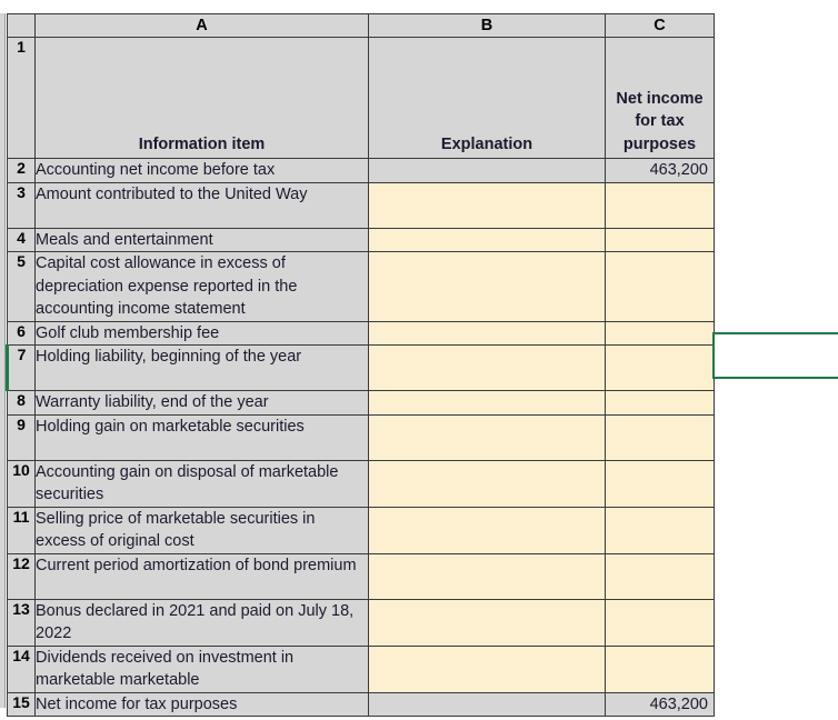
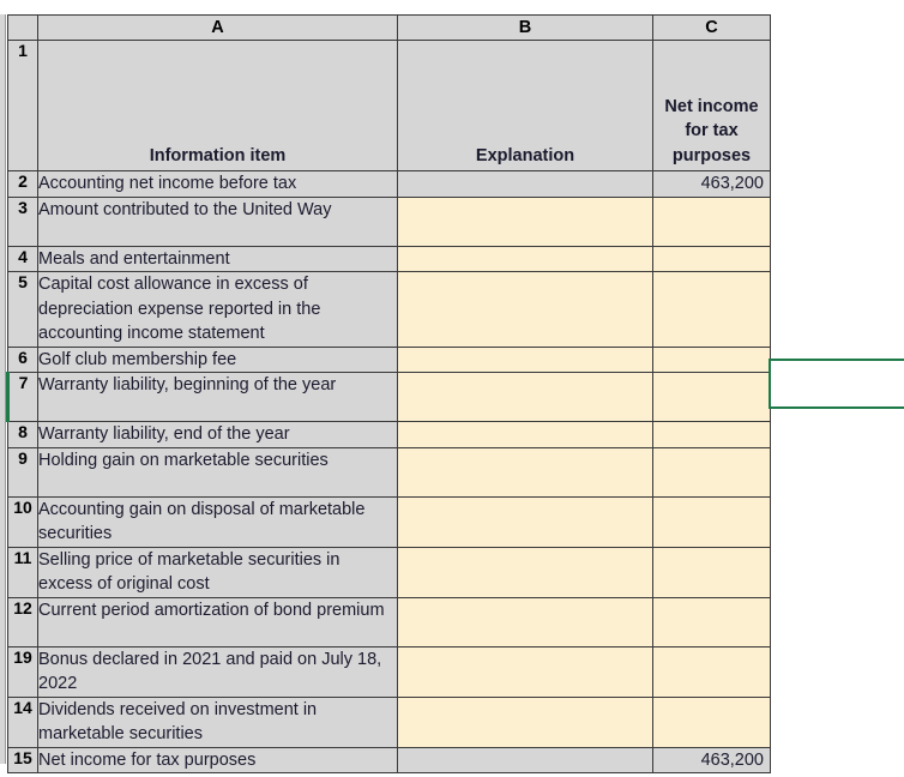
  	A	B	C
  1	Information item	Explanation	Net income for tax purposes
  2	Accounting net income before tax		463,200
  3	Amount contributed to the United Way
  4	Meals and entertainment
  5	Capital cost allowance in excess of depreciation expense reported in the accounting income statement
  6	Golf club membership fee
- 7	Holding liability, beginning of the year
+ 7	Warranty liability, beginning of the year
  8	Warranty liability, end of the year
  9	Holding gain on marketable securities
  10	Accounting gain on disposal of marketable securities
  11	Selling price of marketable securities in excess of original cost
  12	Current period amortization of bond premium
- 13	Bonus declared in 2021 and paid on July 18, 2022
+ 19	Bonus declared in 2021 and paid on July 18, 2022
- 14	Dividends received on investment in marketable marketable
+ 14	Dividends received on investment in marketable securities
  15	Net income for tax purposes		463,200
